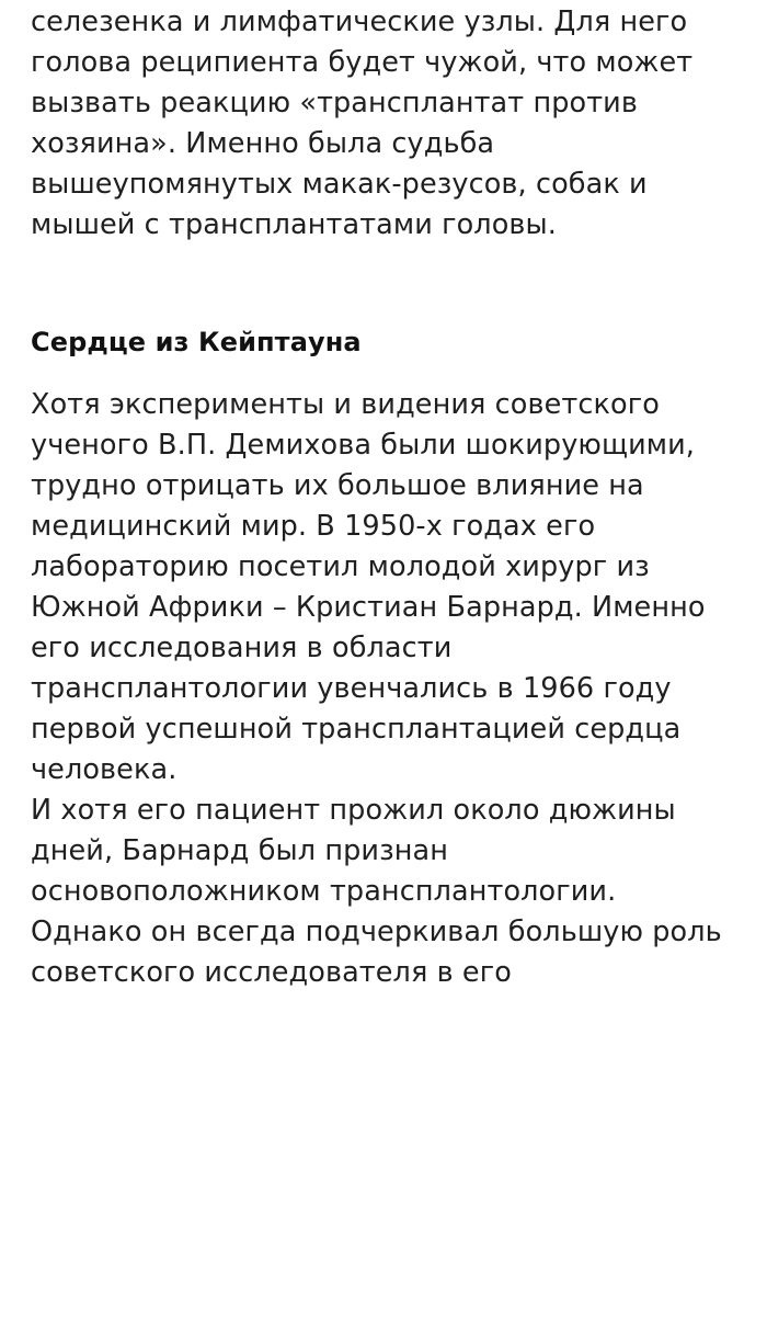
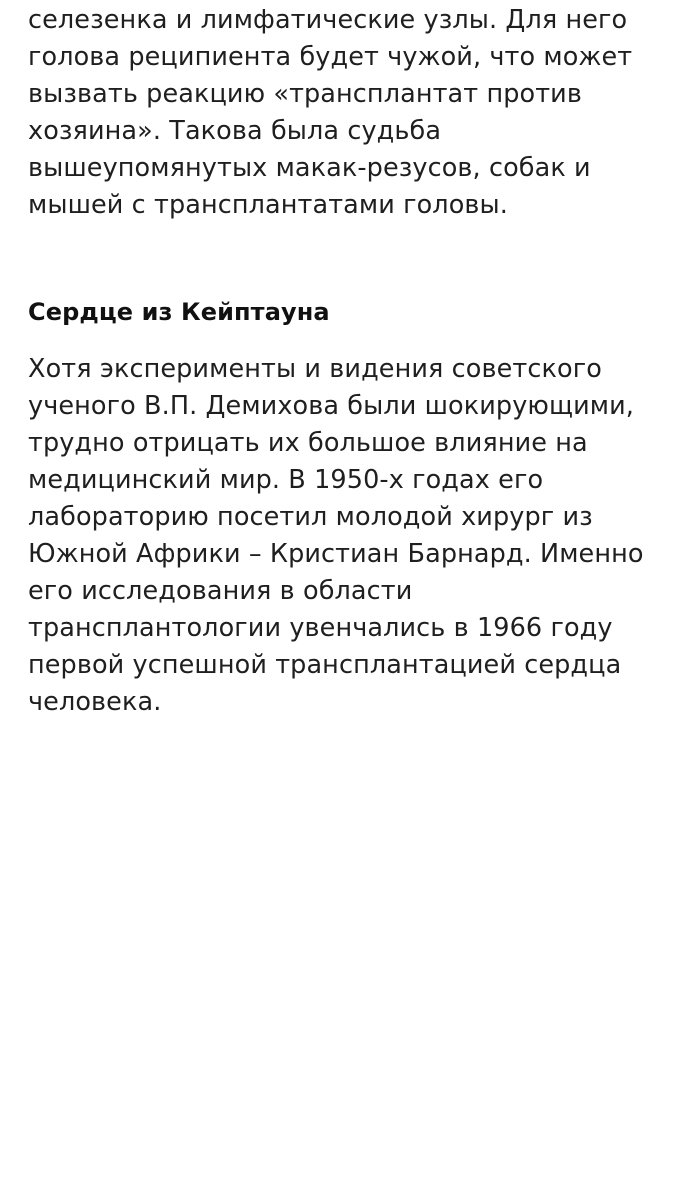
- селезенка и лимфатические узлы. Для него голова реципиента будет чужой, что может вызвать реакцию «трансплантат против хозяина». Именно была судьба вышеупомянутых макак-резусов, собак и мышей с трансплантатами головы.
+ селезенка и лимфатические узлы. Для него голова реципиента будет чужой, что может вызвать реакцию «трансплантат против хозяина». Такова была судьба вышеупомянутых макак-резусов, собак и мышей с трансплантатами головы.
  Сердце из Кейптауна
  Хотя эксперименты и видения советского ученого В.П. Демихова были шокирующими, трудно отрицать их большое влияние на медицинский мир. В 1950-х годах его лабораторию посетил молодой хирург из Южной Африки – Кристиан Барнард. Именно его исследования в области трансплантологии увенчались в 1966 году первой успешной трансплантацией сердца человека.
- И хотя его пациент прожил около дюжины дней, Барнард был признан основоположником трансплантологии. Однако он всегда подчеркивал большую роль советского исследователя в его
